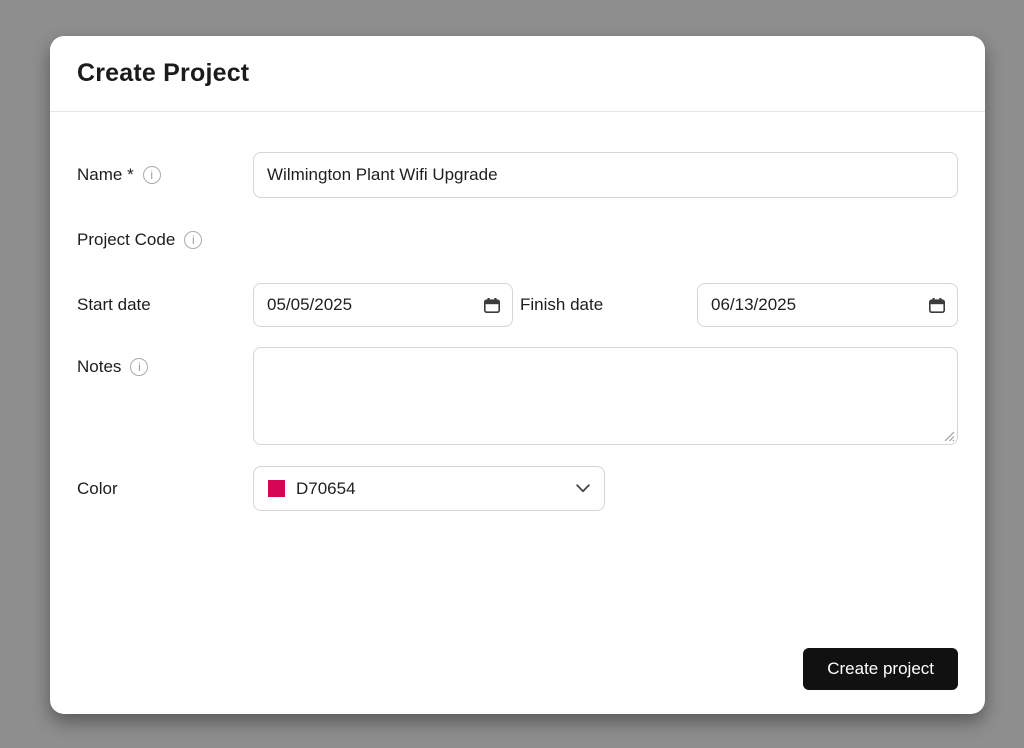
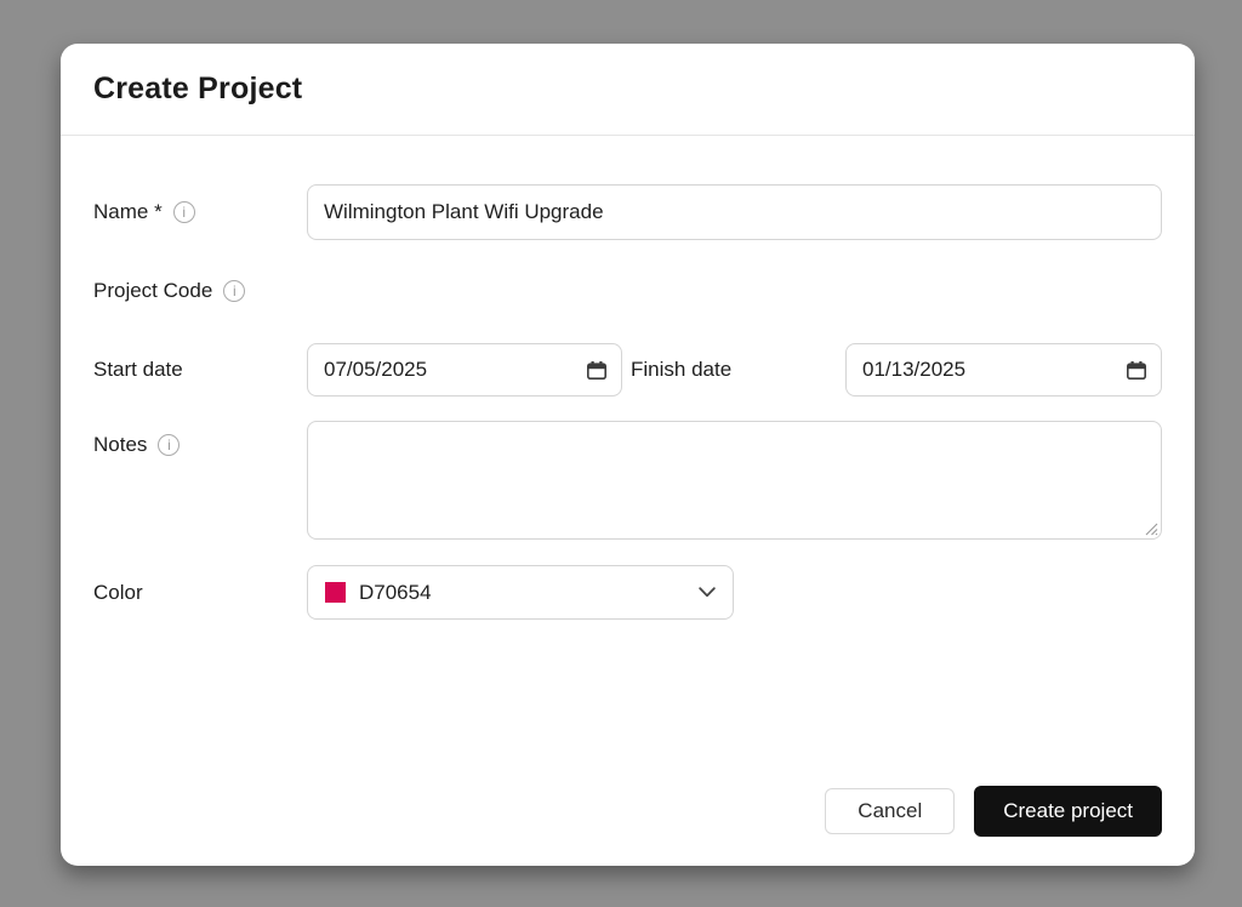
  Create Project
  Name *
  i
  Wilmington Plant Wifi Upgrade
  Project Code
  i
  Start date
- 05/05/2025
+ 07/05/2025
  Finish date
- 06/13/2025
+ 01/13/2025
  Notes
  i
  Color
  D70654
+ Cancel
  Create project
